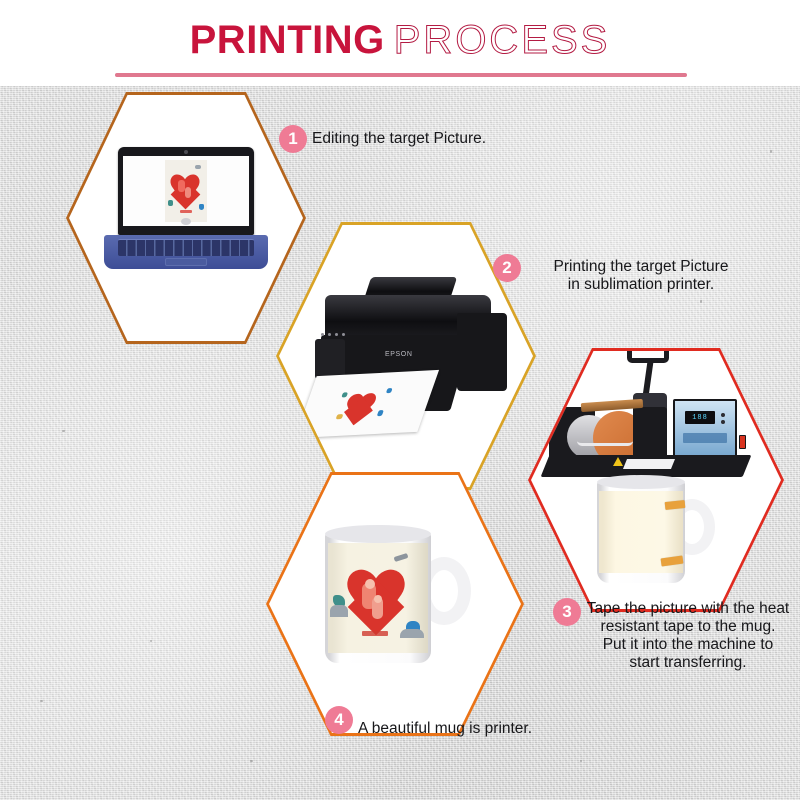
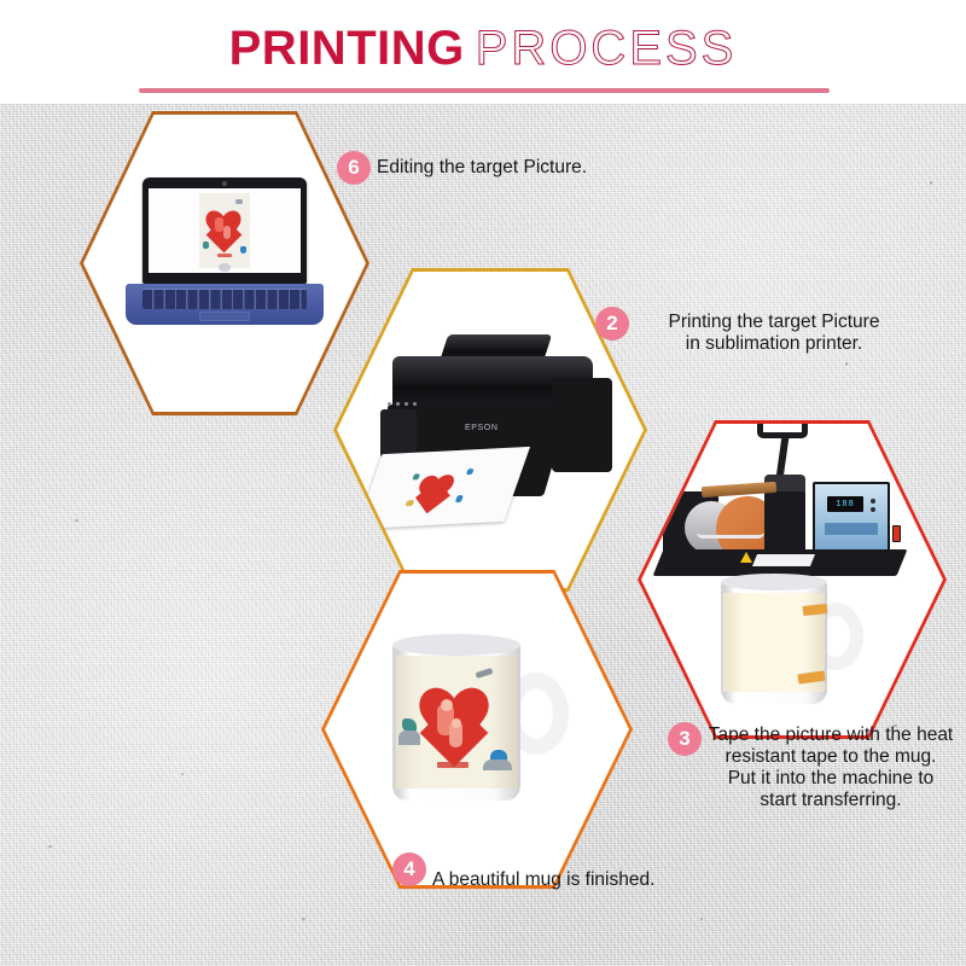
  PRINTING PROCESS
- 1
+ 6
  Editing the target Picture.
  2
  Printing the target Picture
  in sublimation printer.
  188
  3
  Tape the picture with the heat
  resistant tape to the mug.
  Put it into the machine to
  start transferring.
  4
- A beautiful mug is printer.
+ A beautiful mug is finished.
